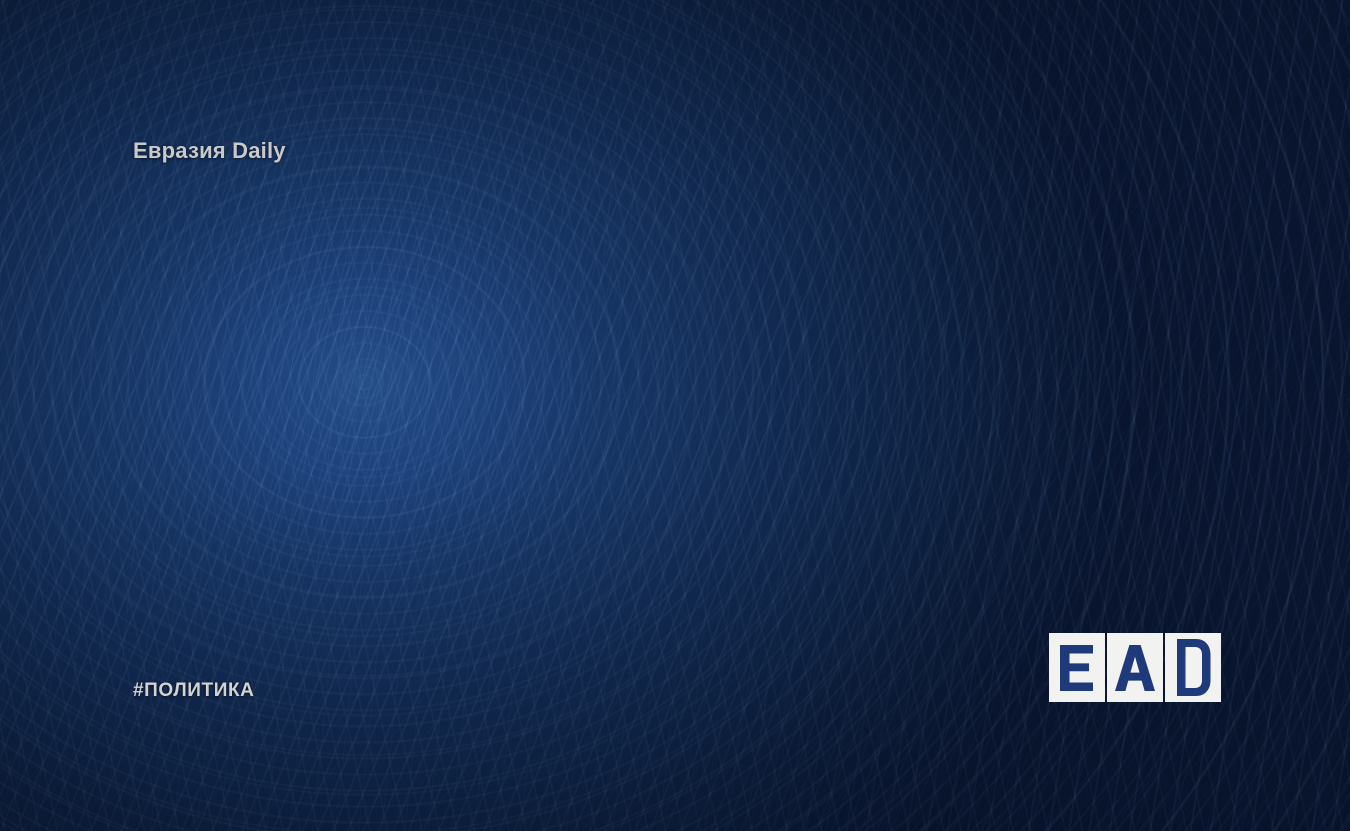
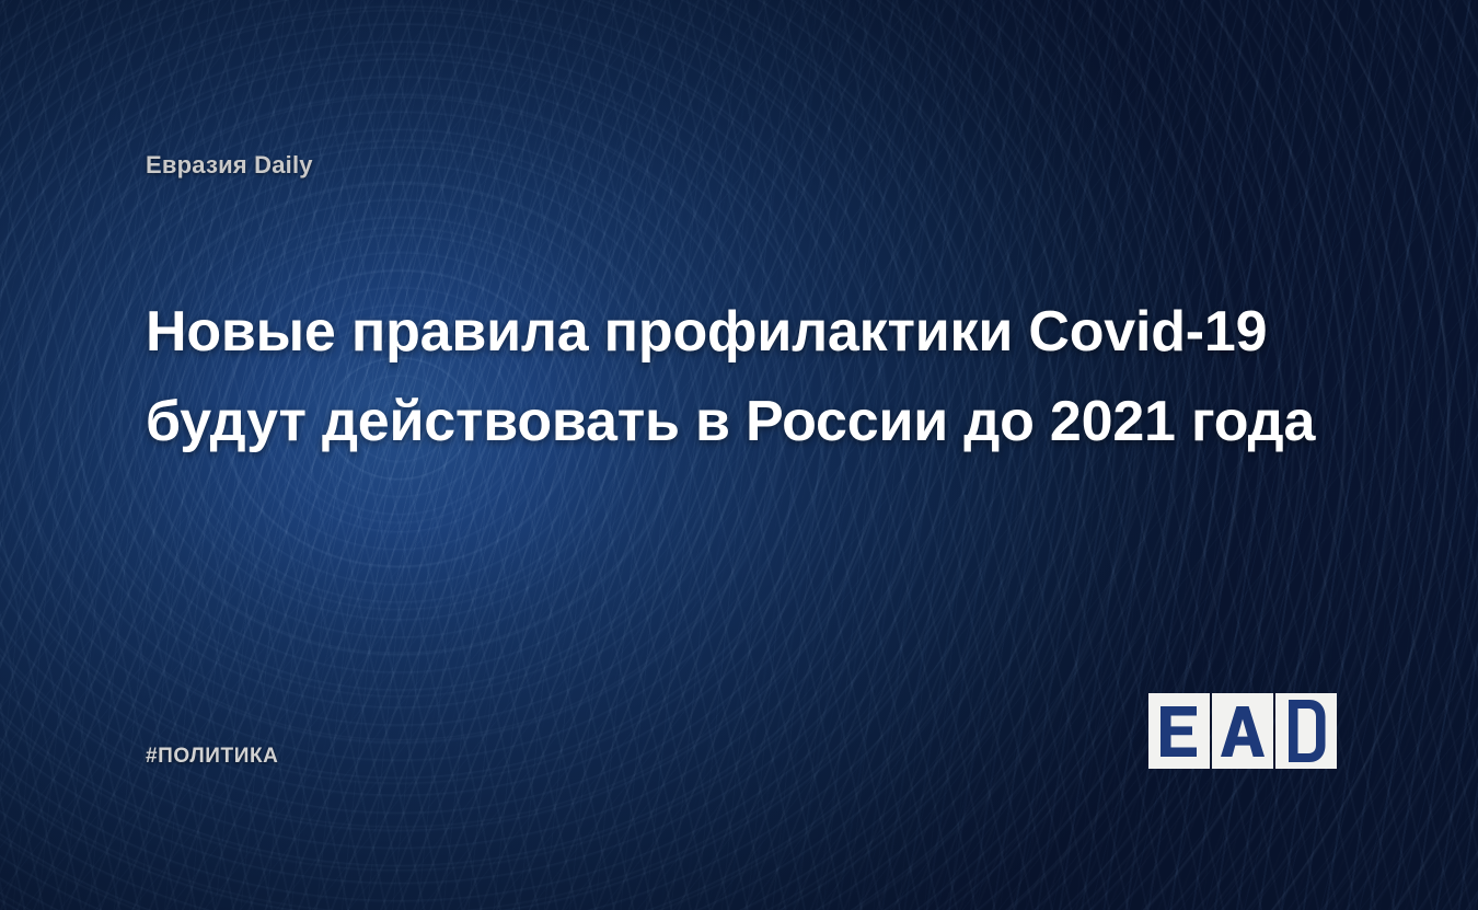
  Евразия Daily
+ Новые правила профилактики Covid-19 будут действовать в России до 2021 года
  #ПОЛИТИКА
